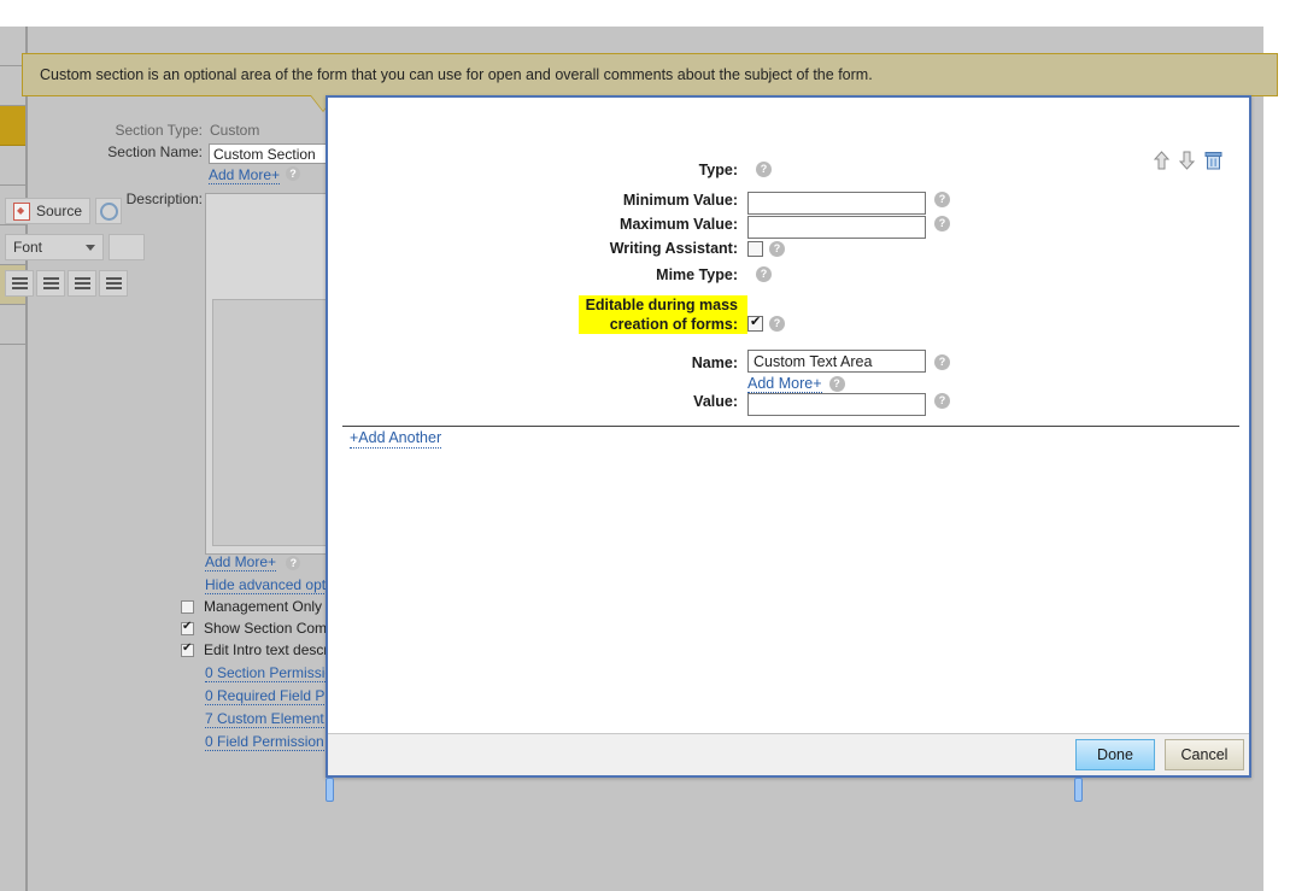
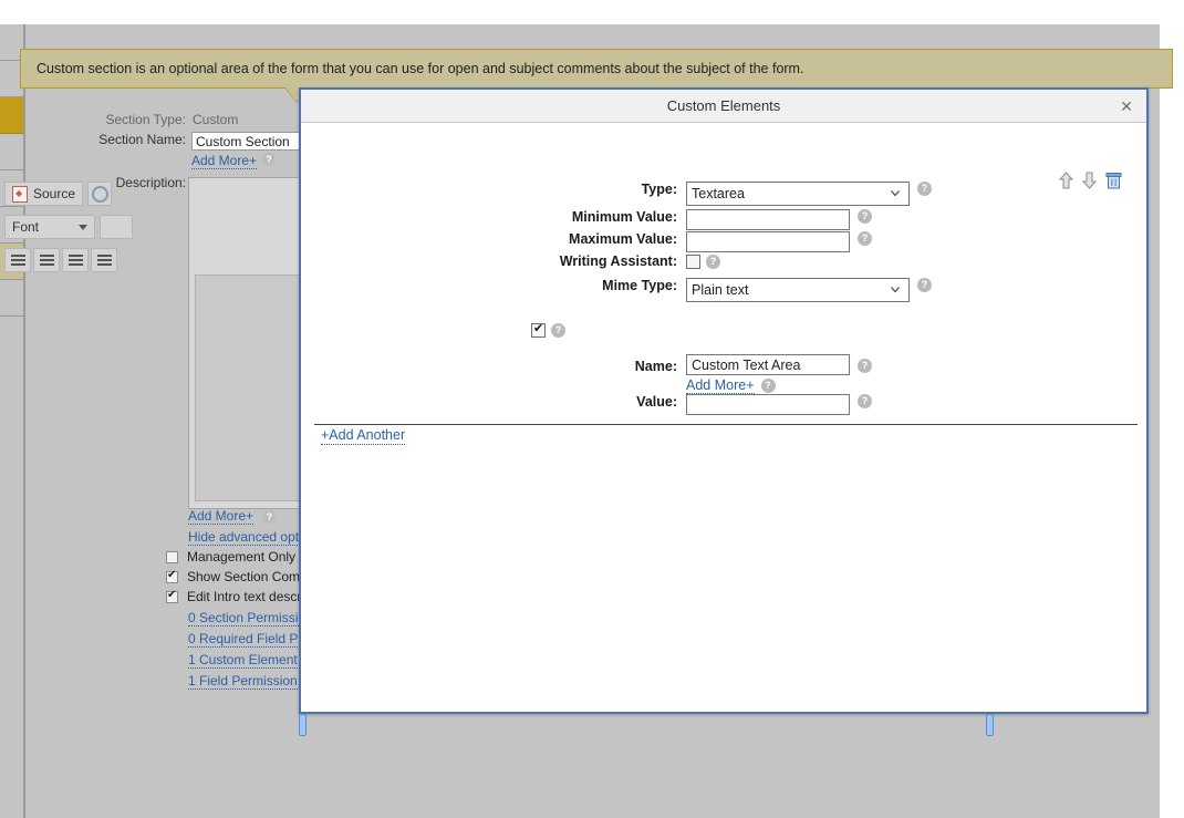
- Custom section is an optional area of the form that you can use for open and overall comments about the subject of the form.
+ Custom section is an optional area of the form that you can use for open and subject comments about the subject of the form.
  Section Type:
  Custom
  Section Name:
  Custom Section
  Add More+
  ?
  Description:
  ◆
  Source
  Font
  Add More+ ?
  Hide advanced opt
  Management Only
  Show Section Com
  Edit Intro text desc
  0 Section Permissi
  0 Required Field P
- 7 Custom Element
+ 1 Custom Element
- 0 Field Permission
+ 1 Field Permission
+ Custom Elements
+ ✕
  Type:
+ Textarea
  ?
  Minimum Value:
  ?
  Maximum Value:
  ?
  Writing Assistant:
  ?
  Mime Type:
+ Plain text
  ?
- Editable during mass creation of forms:
  ?
  Name:
  Custom Text Area
  Add More+
  ?
  ?
  Value:
  ?
  +Add Another
- Done
- Cancel
